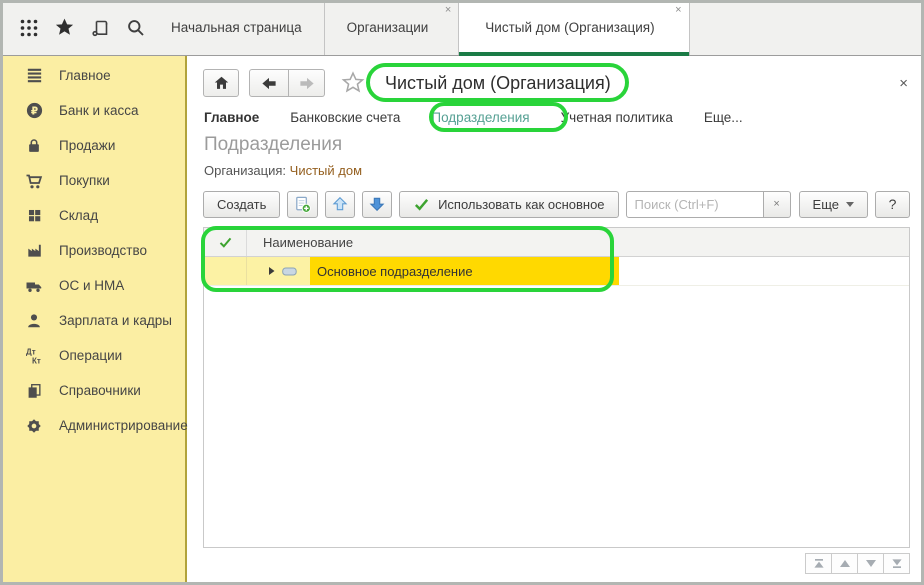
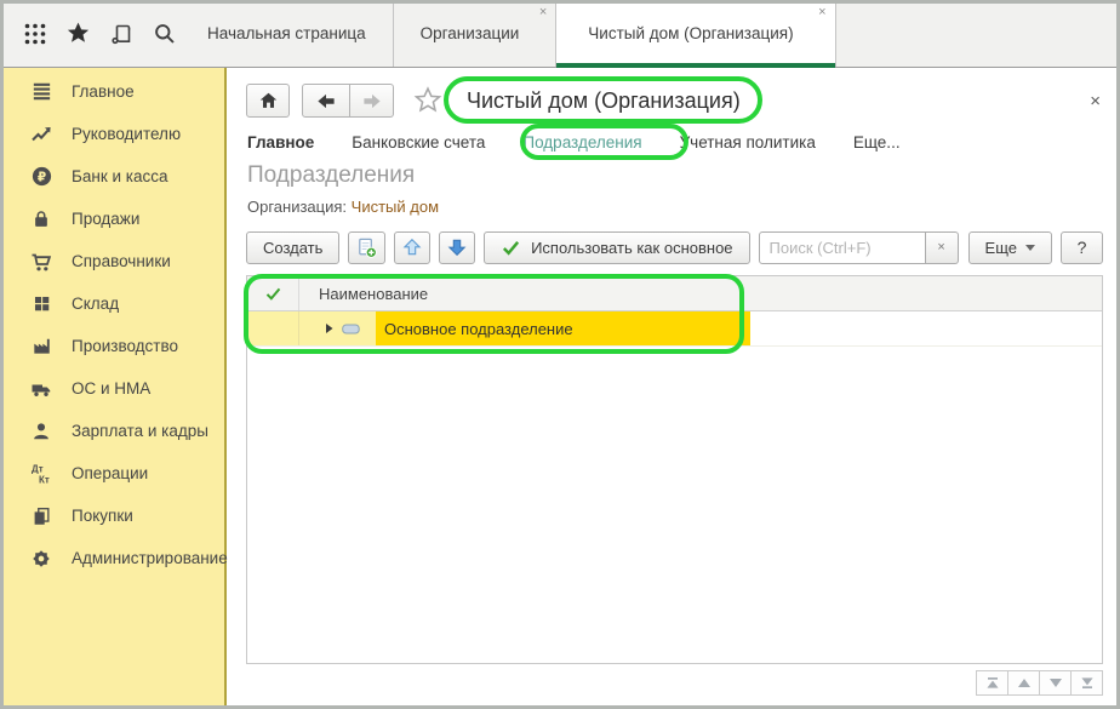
  Начальная страница
  Организации
  ×
  Чистый дом (Организация)
  ×
  Главное
+ Руководителю
  ₽
  Банк и касса
  Продажи
- Покупки
+ Справочники
  Склад
  Производство
  ОС и НМА
  Зарплата и кадры
  Дт
  Кт
  Операции
- Справочники
+ Покупки
  Администрирование
  Чистый дом (Организация)
  ×
  Главное
  Банковские счета
  Подразделения
  Учетная политика
  Еще...
  Подразделения
  Организация: Чистый дом
  Создать
  Использовать как основное
  Поиск (Ctrl+F)
  ×
  Еще
  ?
  Наименование
  Основное подразделение
